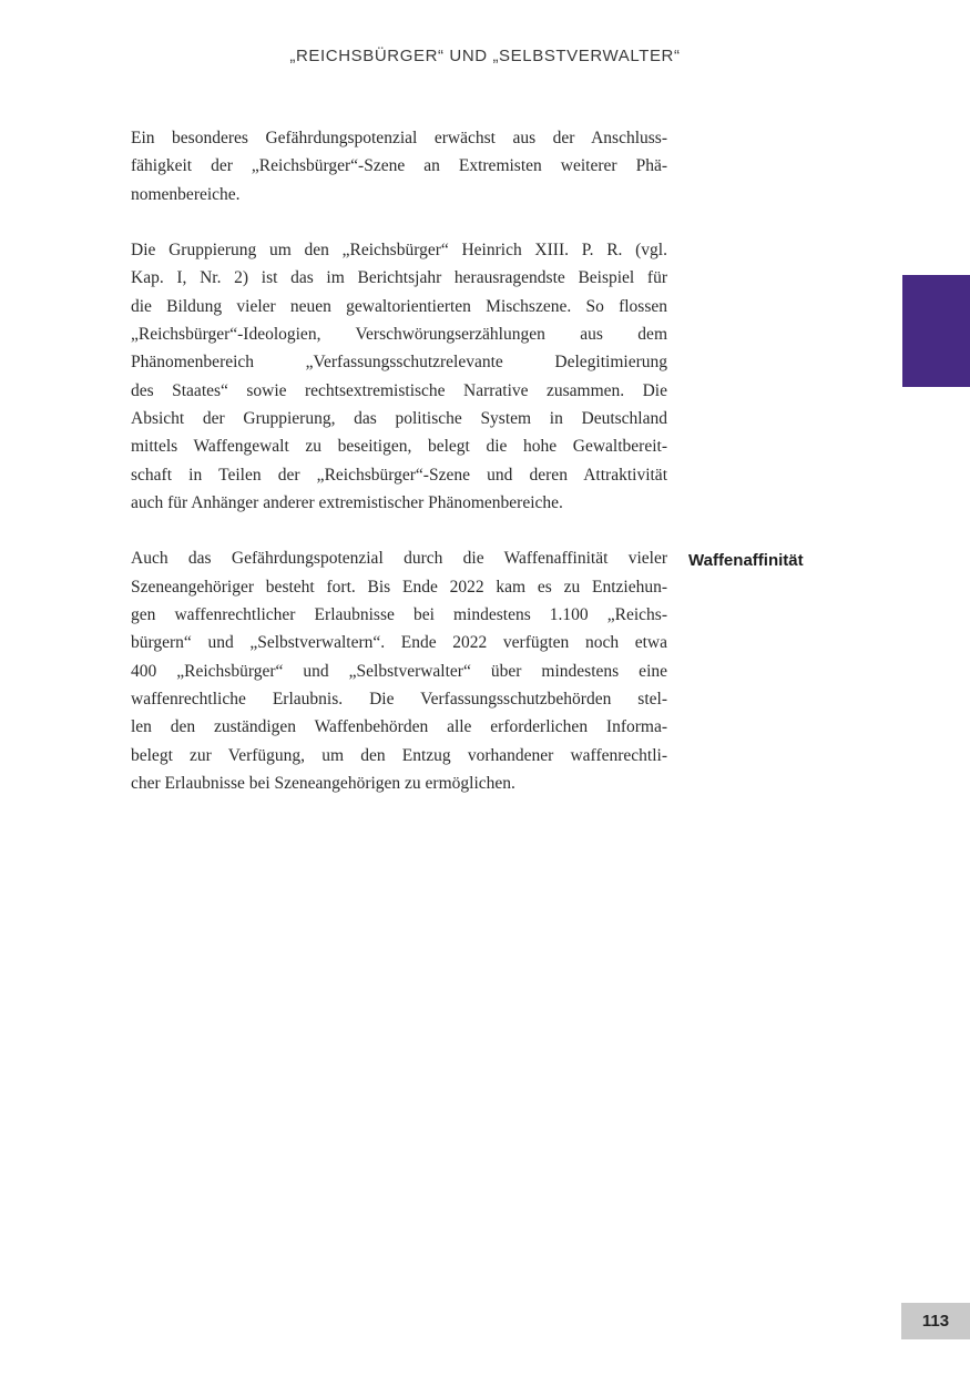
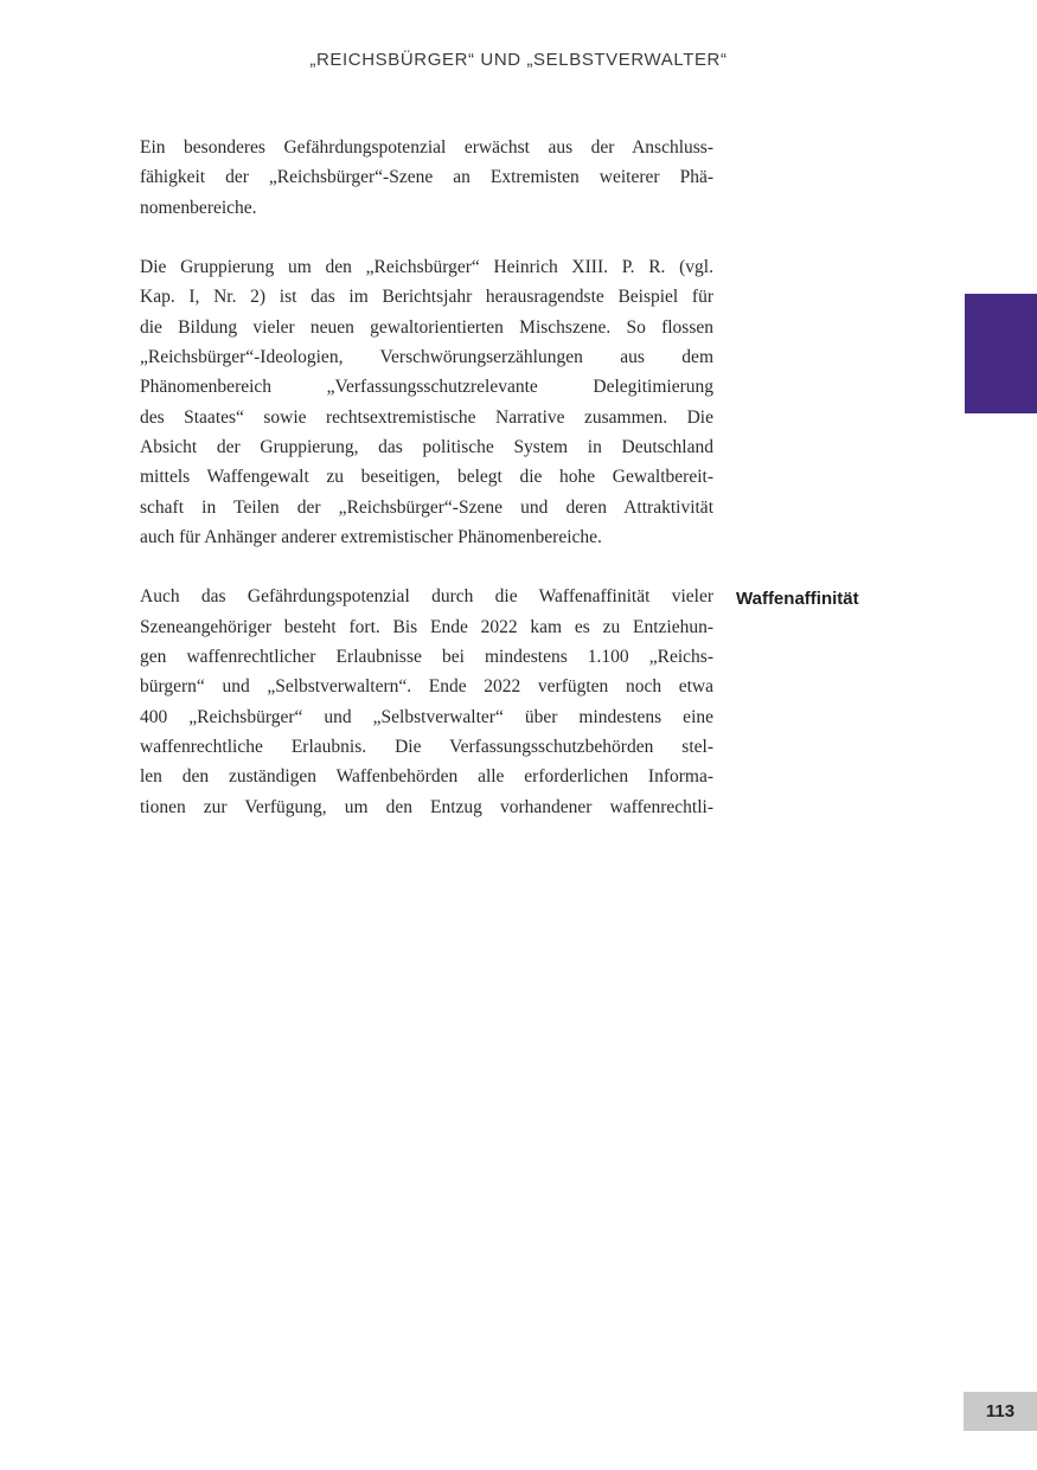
  „REICHSBÜRGER“ UND „SELBSTVERWALTER“
  Ein besonderes Gefährdungspotenzial erwächst aus der Anschluss-
  fähigkeit der „Reichsbürger“-Szene an Extremisten weiterer Phä-
  nomenbereiche.
  Die Gruppierung um den „Reichsbürger“ Heinrich XIII. P. R. (vgl.
  Kap. I, Nr. 2) ist das im Berichtsjahr herausragendste Beispiel für
  die Bildung vieler neuen gewaltorientierten Mischszene. So flossen
  „Reichsbürger“-Ideologien, Verschwörungserzählungen aus dem
  Phänomenbereich „Verfassungsschutzrelevante Delegitimierung
  des Staates“ sowie rechtsextremistische Narrative zusammen. Die
  Absicht der Gruppierung, das politische System in Deutschland
  mittels Waffengewalt zu beseitigen, belegt die hohe Gewaltbereit-
  schaft in Teilen der „Reichsbürger“-Szene und deren Attraktivität
  auch für Anhänger anderer extremistischer Phänomenbereiche.
  Auch das Gefährdungspotenzial durch die Waffenaffinität vieler
  Szeneangehöriger besteht fort. Bis Ende 2022 kam es zu Entziehun-
  gen waffenrechtlicher Erlaubnisse bei mindestens 1.100 „Reichs-
  bürgern“ und „Selbstverwaltern“. Ende 2022 verfügten noch etwa
  400 „Reichsbürger“ und „Selbstverwalter“ über mindestens eine
  waffenrechtliche Erlaubnis. Die Verfassungsschutzbehörden stel-
  len den zuständigen Waffenbehörden alle erforderlichen Informa-
- belegt zur Verfügung, um den Entzug vorhandener waffenrechtli-
+ tionen zur Verfügung, um den Entzug vorhandener waffenrechtli-
- cher Erlaubnisse bei Szeneangehörigen zu ermöglichen.
  Waffenaffinität
  113
